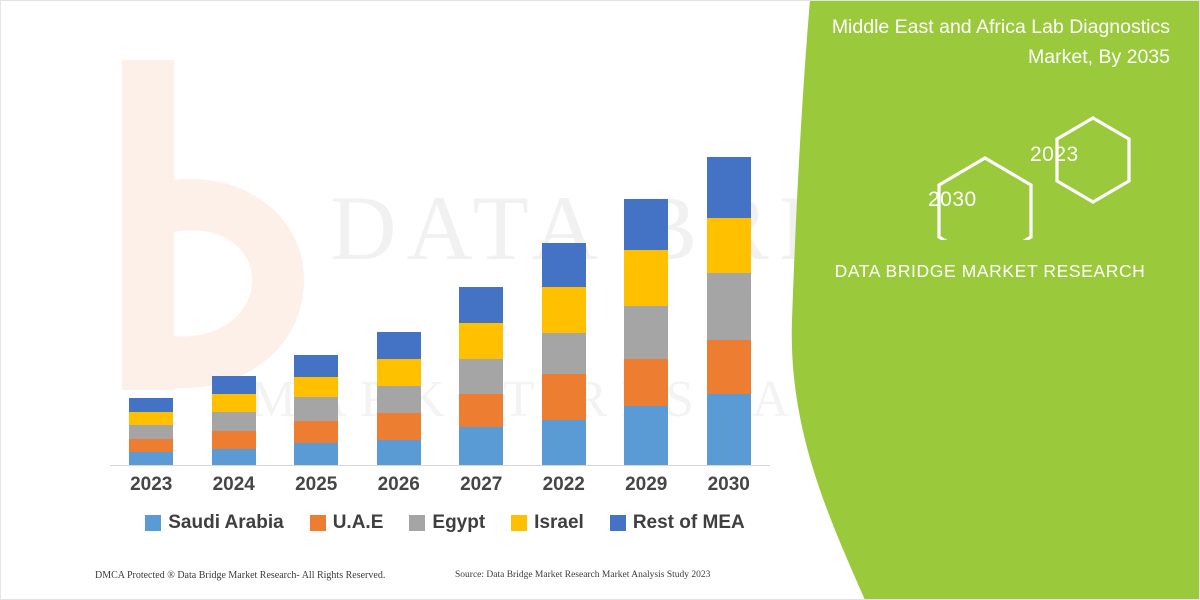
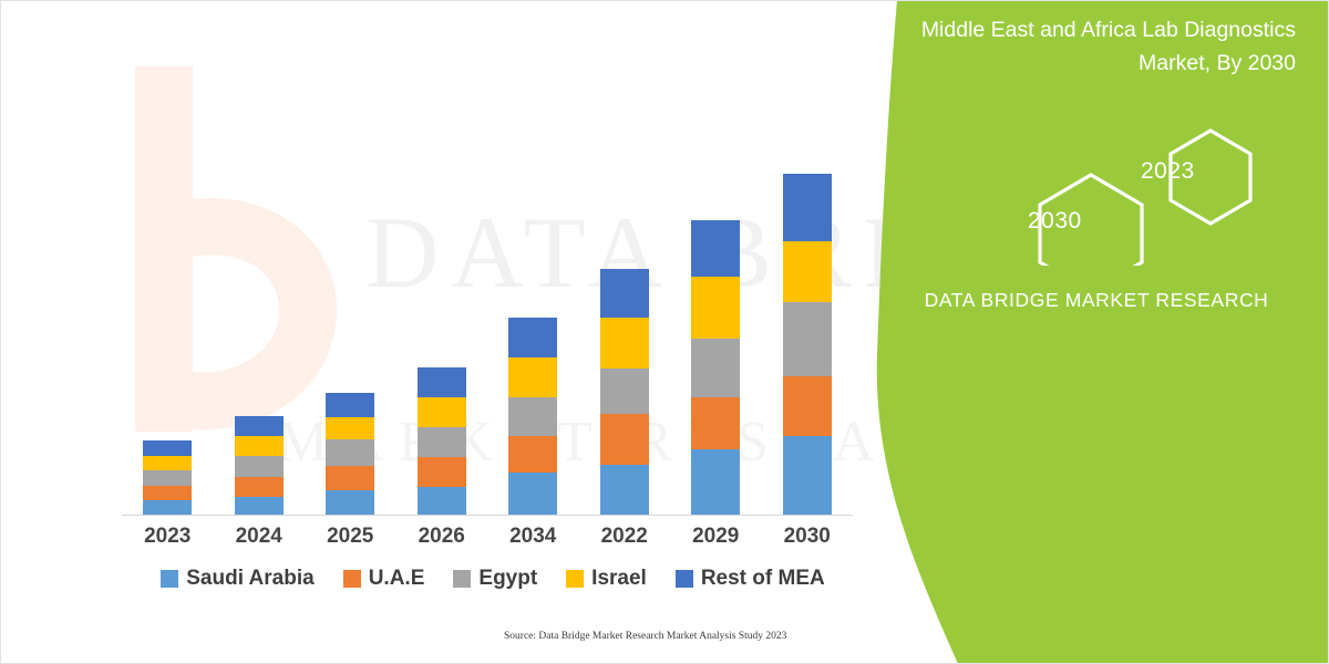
- Middle East and Africa Lab Diagnostics Market, By 2035
+ Middle East and Africa Lab Diagnostics Market, By 2030
  2030
  2023
  DATA BRIDGE MARKET RESEARCH
  2023
  2024
  2025
  2026
- 2027
+ 2034
  2022
  2029
  2030
  Saudi Arabia
  U.A.E
  Egypt
  Israel
  Rest of MEA
- DMCA Protected ® Data Bridge Market Research- All Rights Reserved.
  Source: Data Bridge Market Research Market Analysis Study 2023
